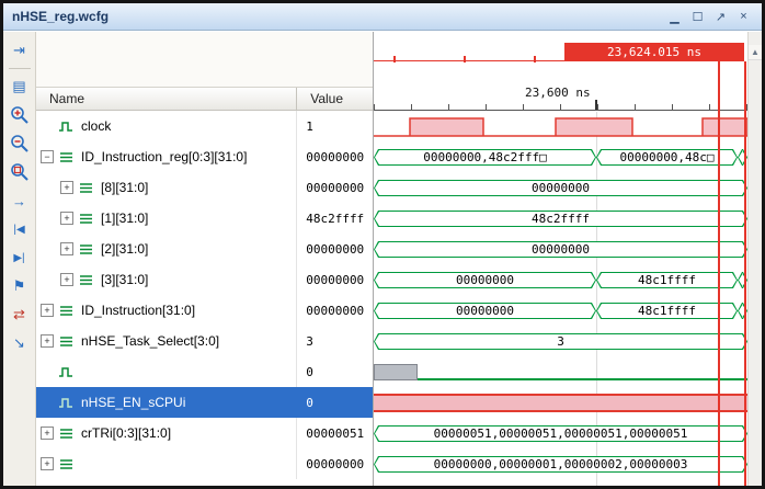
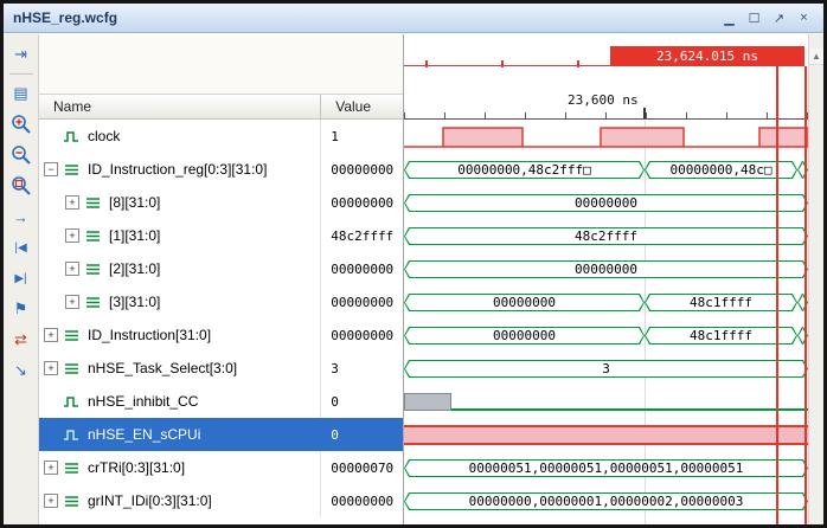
  nHSE_reg.wcfg
  ▁
  ☐
  ↗
  ×
  ⇥
  ▤
  →
  |◀
  ▶|
  ⚑
  ⇄
  ↘
  Name
  Value
  clock
  1
  −
  ID_Instruction_reg[0:3][31:0]
  00000000
  +
  [8][31:0]
  00000000
  +
  [1][31:0]
  48c2ffff
  +
  [2][31:0]
  00000000
  +
  [3][31:0]
  00000000
  +
  ID_Instruction[31:0]
  00000000
  +
  nHSE_Task_Select[3:0]
  3
+ nHSE_inhibit_CC
  0
  nHSE_EN_sCPUi
  0
  +
  crTRi[0:3][31:0]
- 00000051
+ 00000070
  +
+ grINT_IDi[0:3][31:0]
  00000000
  23,624.015 ns
  23,600 ns
  00000000,48c2fff□
  00000000,48c□
  00000000
  48c2ffff
  00000000
  00000000
  48c1ffff
  00000000
  48c1ffff
  3
  00000051,00000051,00000051,00000051
  00000000,00000001,00000002,00000003
  ▲
